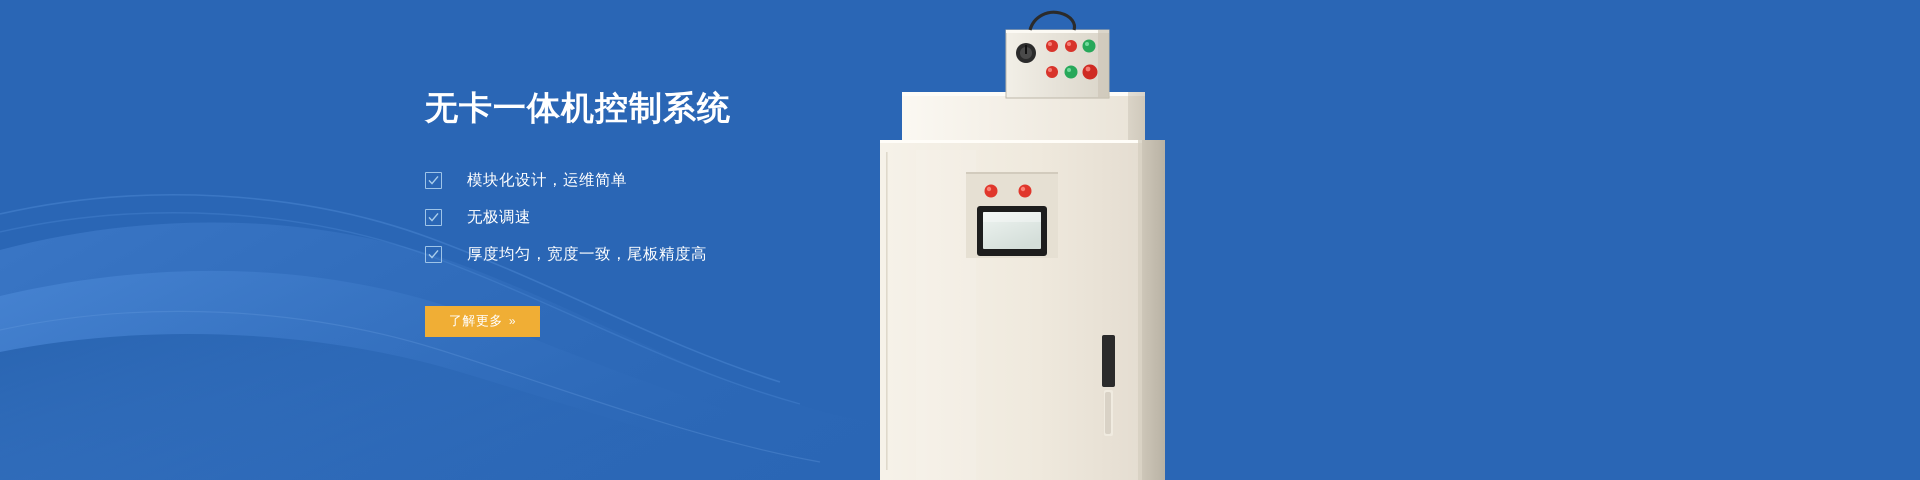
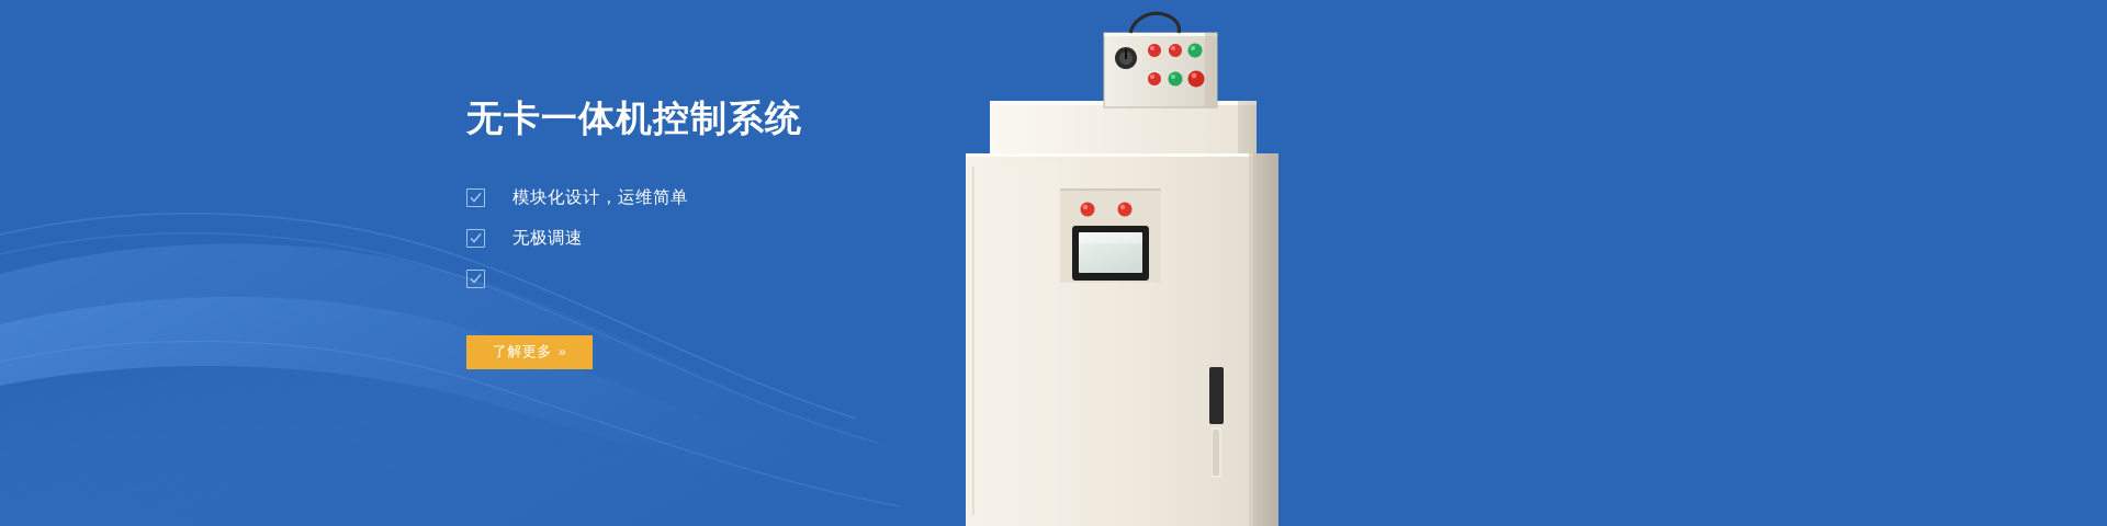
  无卡一体机控制系统
  模块化设计，运维简单
  无极调速
- 厚度均匀，宽度一致，尾板精度高
  了解更多
  »
